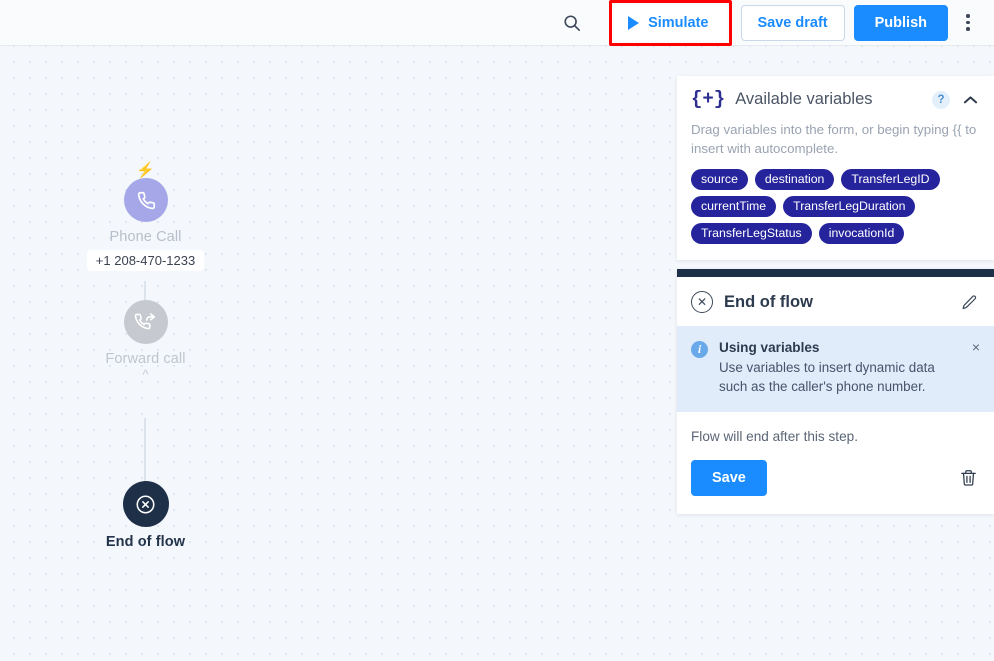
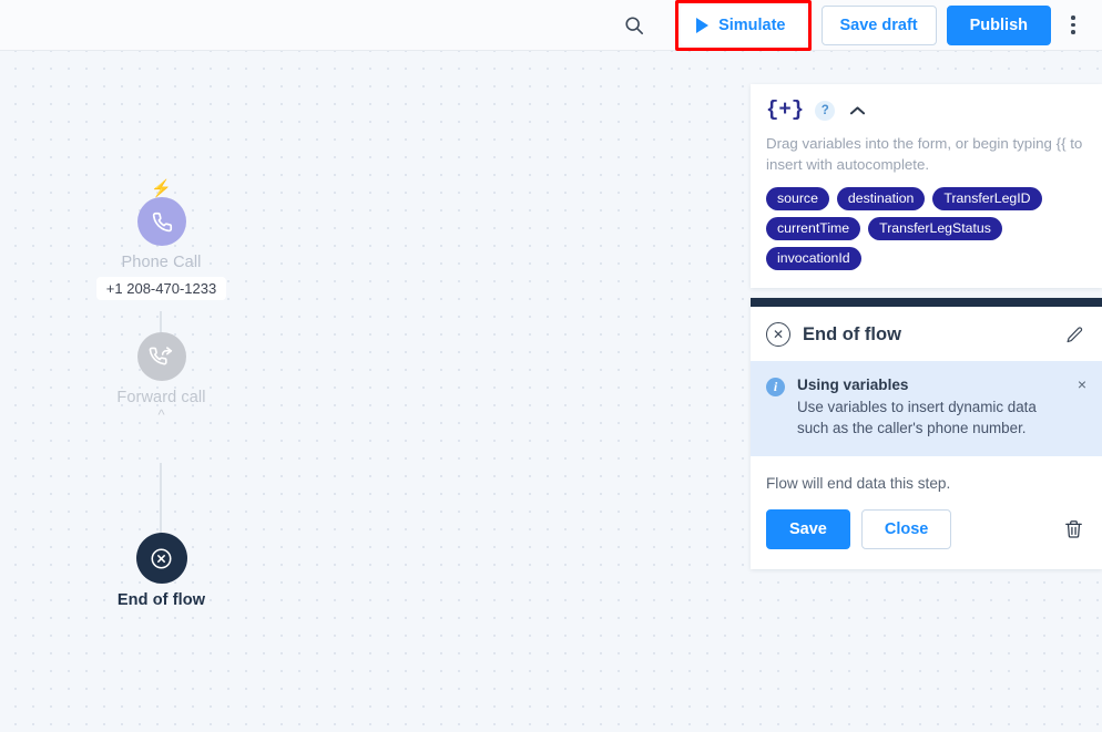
  Simulate
  Save draft
  Publish
  ⚡
  Phone Call
  +1 208-470-1233
  Forward call
  ^
  End of flow
  {+}
- Available variables
  ?
  Drag variables into the form, or begin typing {{ to insert with autocomplete.
  source
  destination
  TransferLegID
  currentTime
- TransferLegDuration
  TransferLegStatus
  invocationId
  ✕
  End of flow
  i
  Using variables
  Use variables to insert dynamic data such as the caller's phone number.
  ×
- Flow will end after this step.
+ Flow will end data this step.
  Save
+ Close
